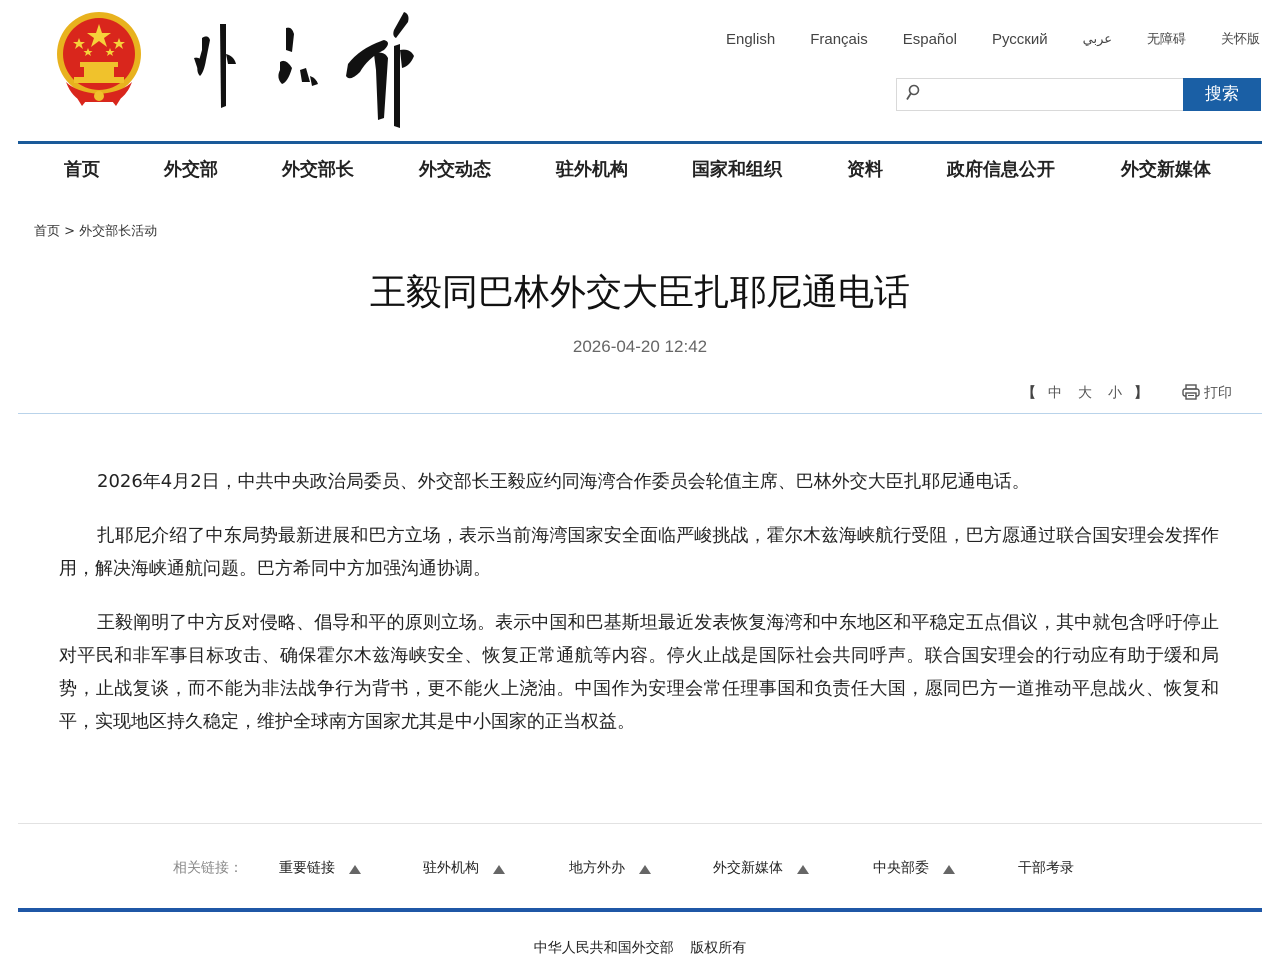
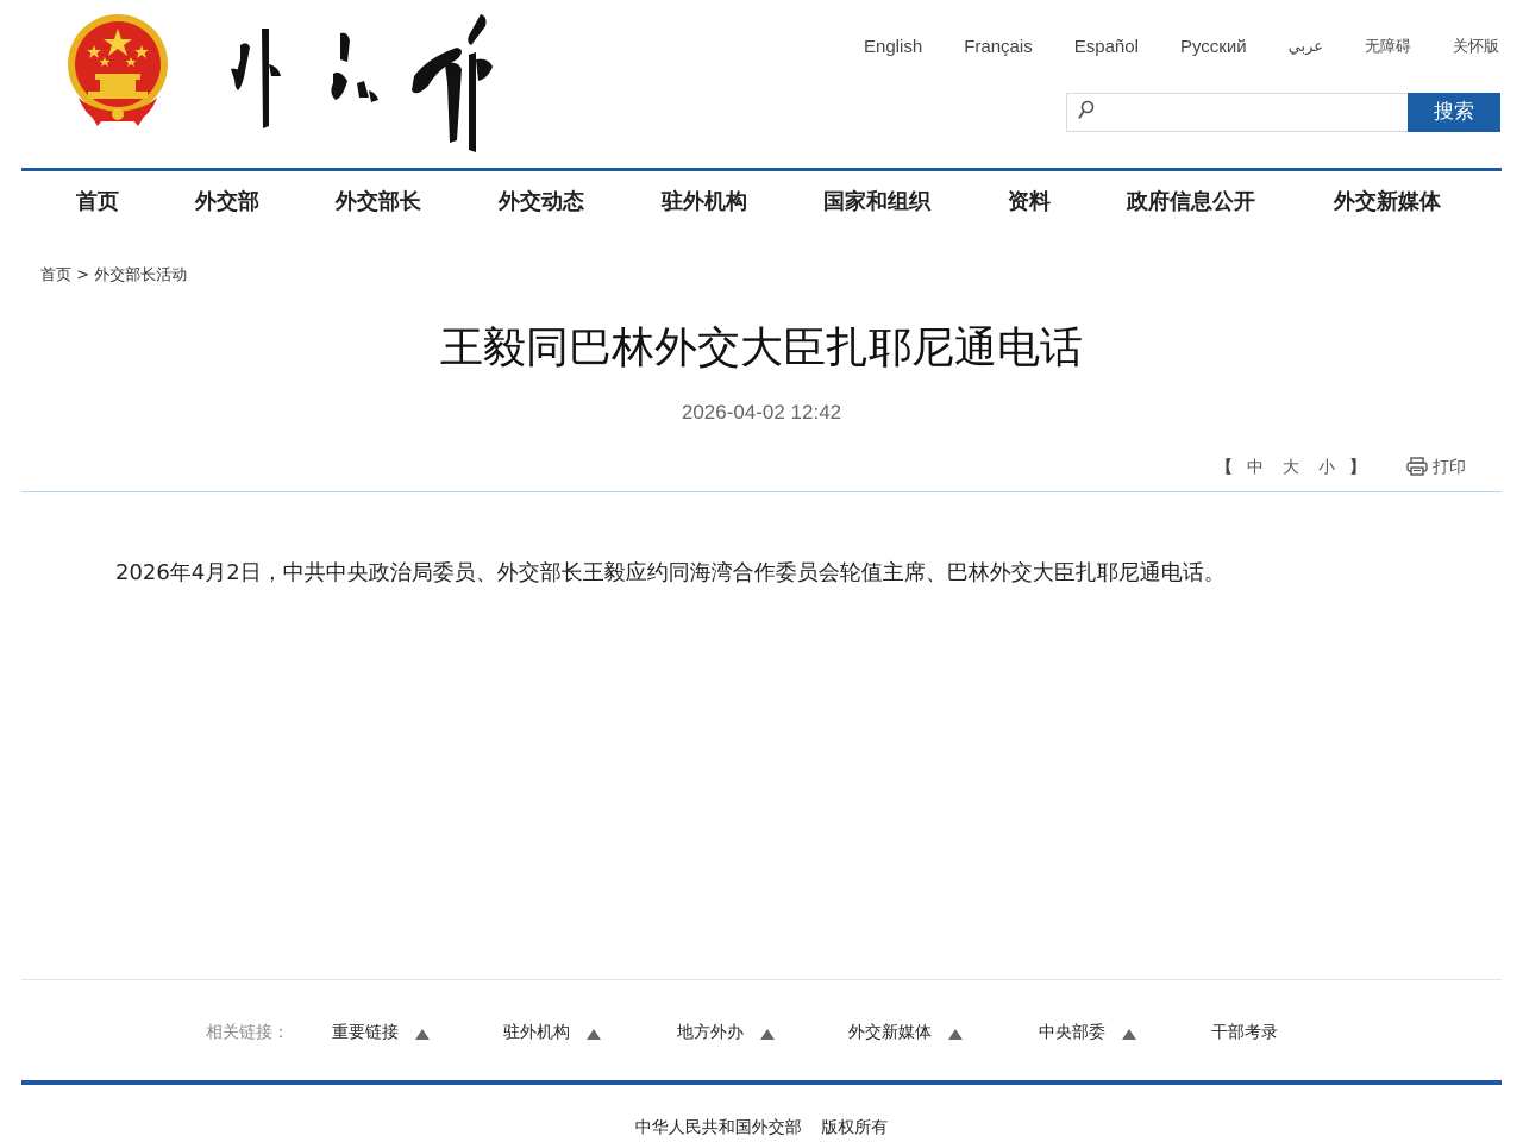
  English
  Français
  Español
  Русский
  عربي
  无障碍
  关怀版
  搜索
  首页
  外交部
  外交部长
  外交动态
  驻外机构
  国家和组织
  资料
  政府信息公开
  外交新媒体
  首页 > 外交部长活动
  王毅同巴林外交大臣扎耶尼通电话
- 2026-04-20 12:42
+ 2026-04-02 12:42
  【
  中
  大
  小
  】
  打印
  2026年4月2日，中共中央政治局委员、外交部长王毅应约同海湾合作委员会轮值主席、巴林外交大臣扎耶尼通电话。
- 扎耶尼介绍了中东局势最新进展和巴方立场，表示当前海湾国家安全面临严峻挑战，霍尔木兹海峡航行受阻，巴方愿通过联合国安理会发挥作用，解决海峡通航问题。巴方希同中方加强沟通协调。
- 王毅阐明了中方反对侵略、倡导和平的原则立场。表示中国和巴基斯坦最近发表恢复海湾和中东地区和平稳定五点倡议，其中就包含呼吁停止对平民和非军事目标攻击、确保霍尔木兹海峡安全、恢复正常通航等内容。停火止战是国际社会共同呼声。联合国安理会的行动应有助于缓和局势，止战复谈，而不能为非法战争行为背书，更不能火上浇油。中国作为安理会常任理事国和负责任大国，愿同巴方一道推动平息战火、恢复和平，实现地区持久稳定，维护全球南方国家尤其是中小国家的正当权益。
  相关链接：
  重要链接
  驻外机构
  地方外办
  外交新媒体
  中央部委
  干部考录
  中华人民共和国外交部 版权所有
